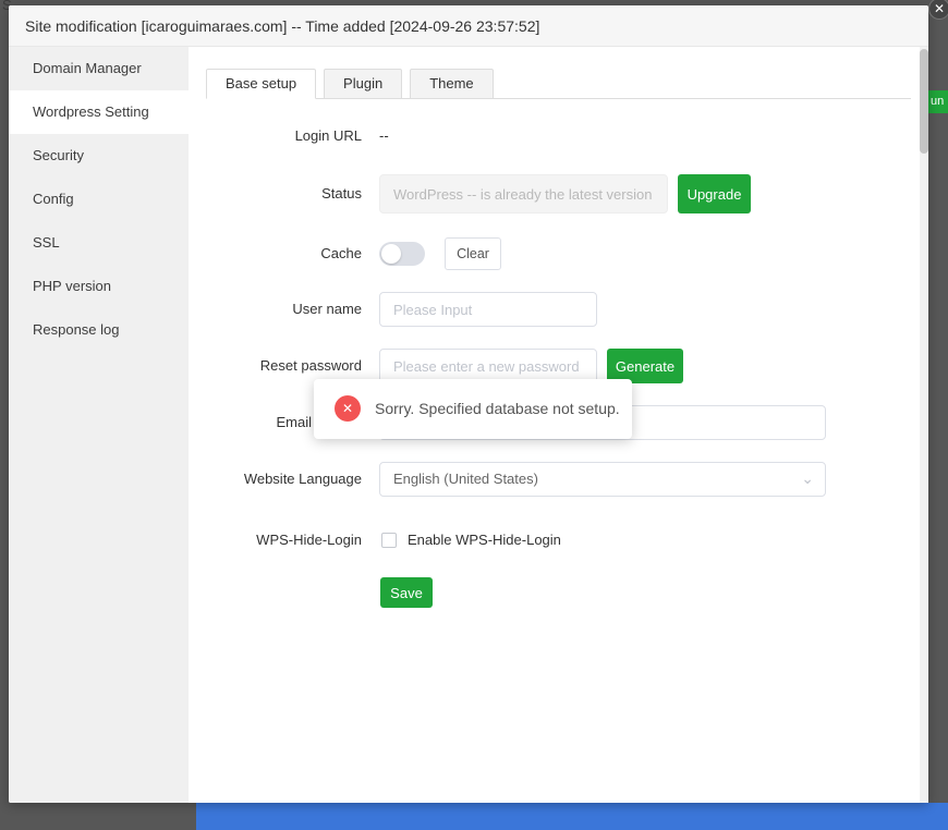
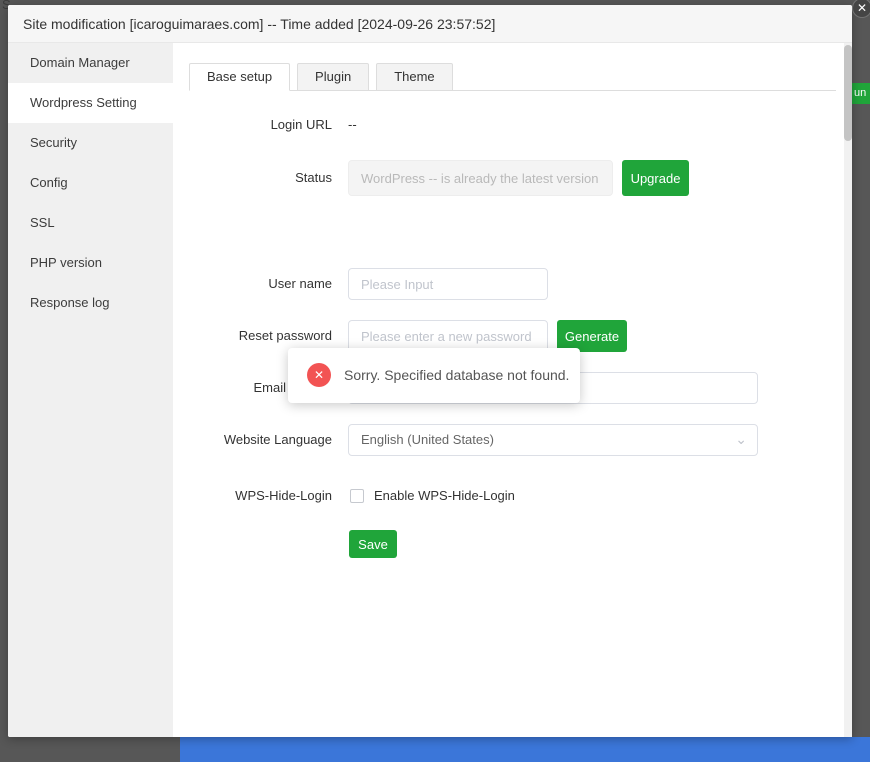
  S
  un
  Site modification [icaroguimaraes.com] -- Time added [2024-09-26 23:57:52]
  Domain Manager
  Wordpress Setting
  Security
  Config
  SSL
  PHP version
  Response log
  Base setup
  Plugin
  Theme
  Login URL
  --
  Status
  WordPress -- is already the latest version
  Upgrade
- Cache
- Clear
  User name
  Please Input
  Reset password
  Please enter a new password
  Generate
  Email
  Website Language
  English (United States)
  ⌄
  WPS-Hide-Login
  Enable WPS-Hide-Login
  Save
  ✕
- Sorry. Specified database not setup.
+ Sorry. Specified database not found.
  ✕
